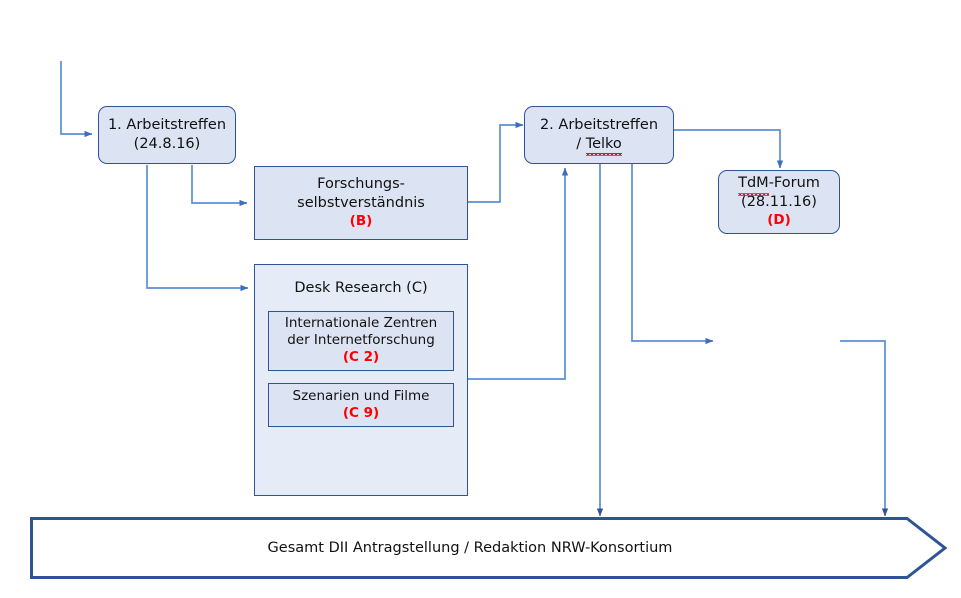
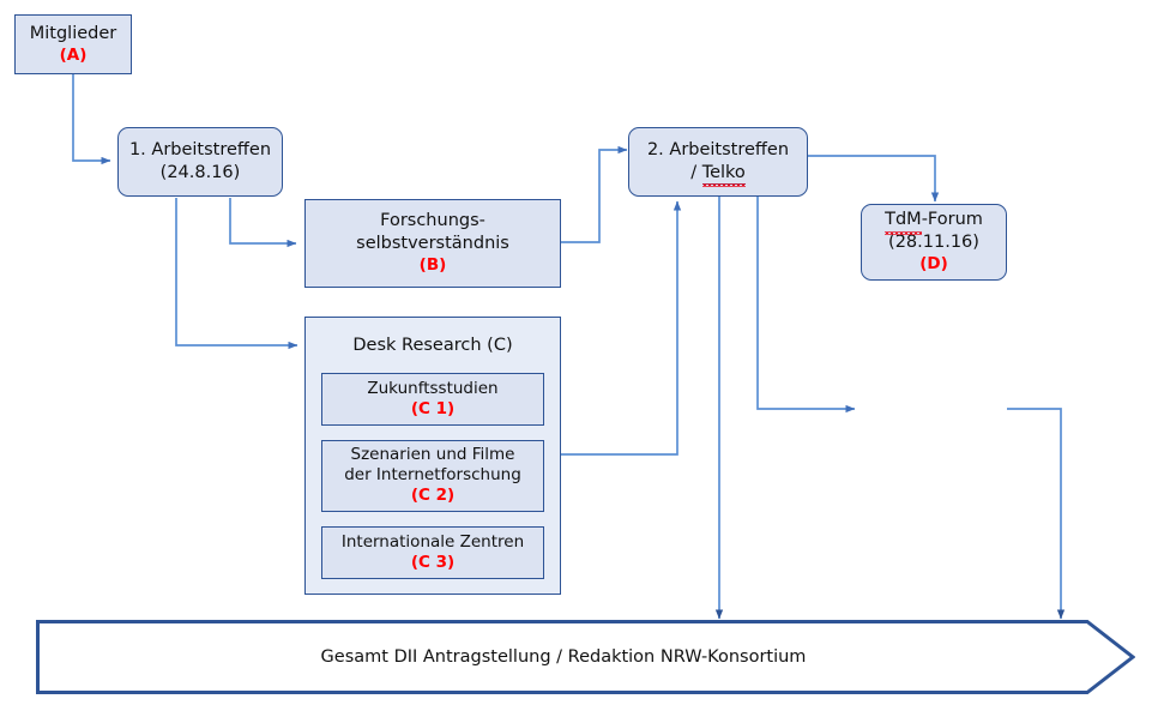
+ Mitglieder
+ (A)
  1. Arbeitstreffen
  (24.8.16)
  Forschungs-
  selbstverständnis
  (B)
  Desk Research (C)
+ Zukunftsstudien
+ (C 1)
- Internationale Zentren
+ Szenarien und Filme
  der Internetforschung
  (C 2)
- Szenarien und Filme
+ Internationale Zentren
- (C 9)
+ (C 3)
  2. Arbeitstreffen
  / Telko
  TdM-Forum
  (28.11.16)
  (D)
  Gesamt DII Antragstellung / Redaktion NRW-Konsortium
